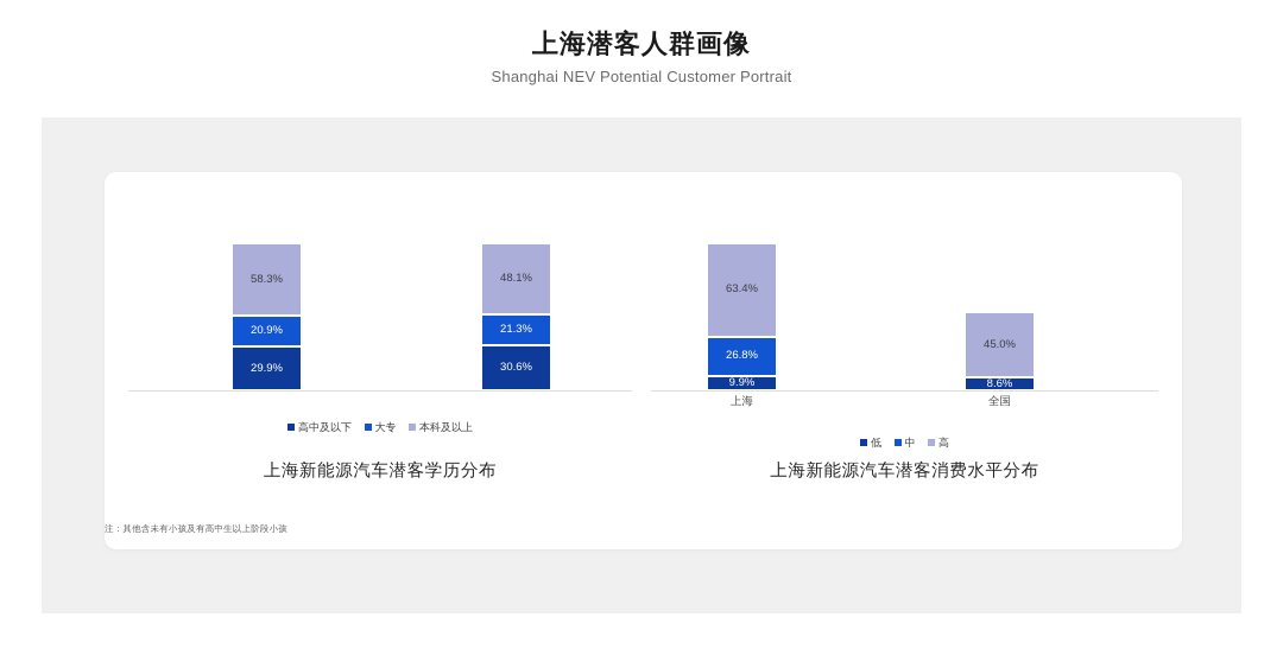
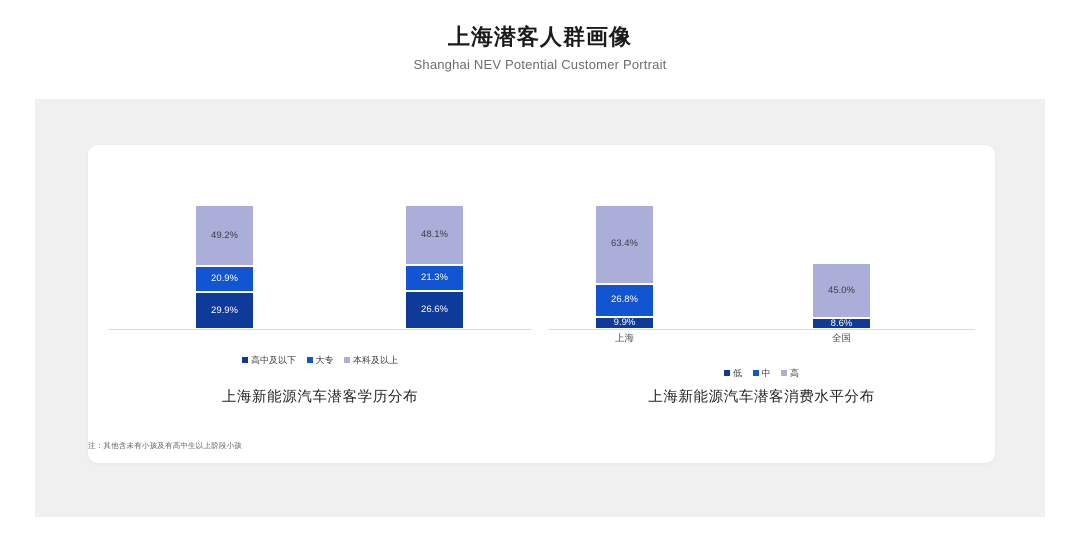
  上海潜客人群画像
  Shanghai NEV Potential Customer Portrait
- 58.3%
+ 49.2%
  20.9%
  29.9%
  48.1%
  21.3%
- 30.6%
+ 26.6%
  高中及以下 大专 本科及以上
  上海新能源汽车潜客学历分布
  63.4%
  26.8%
  9.9%
  45.0%
  8.6%
  上海
  全国
  低 中 高
  上海新能源汽车潜客消费水平分布
  注：其他含未有小孩及有高中生以上阶段小孩
